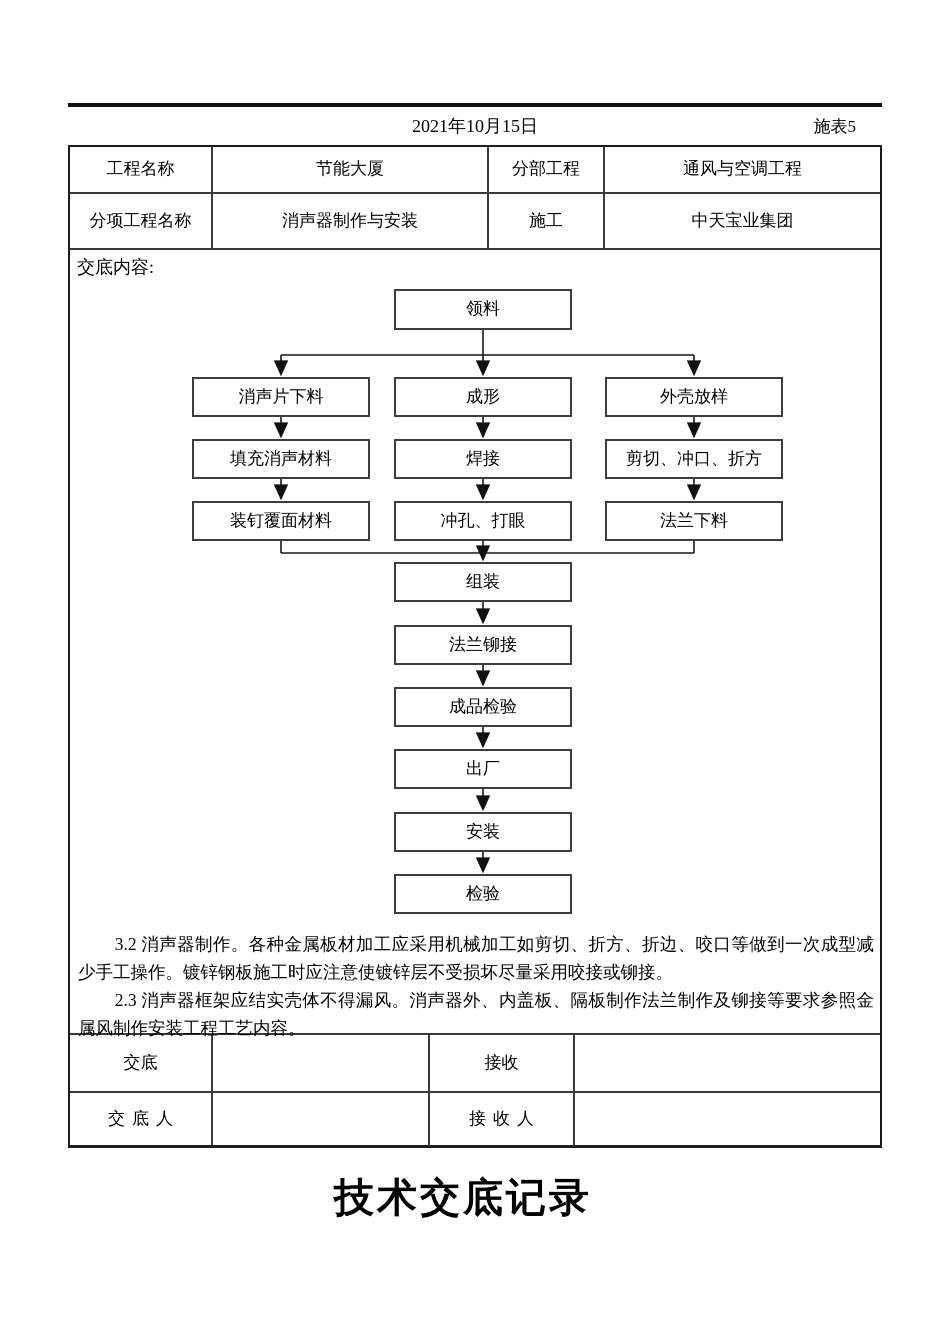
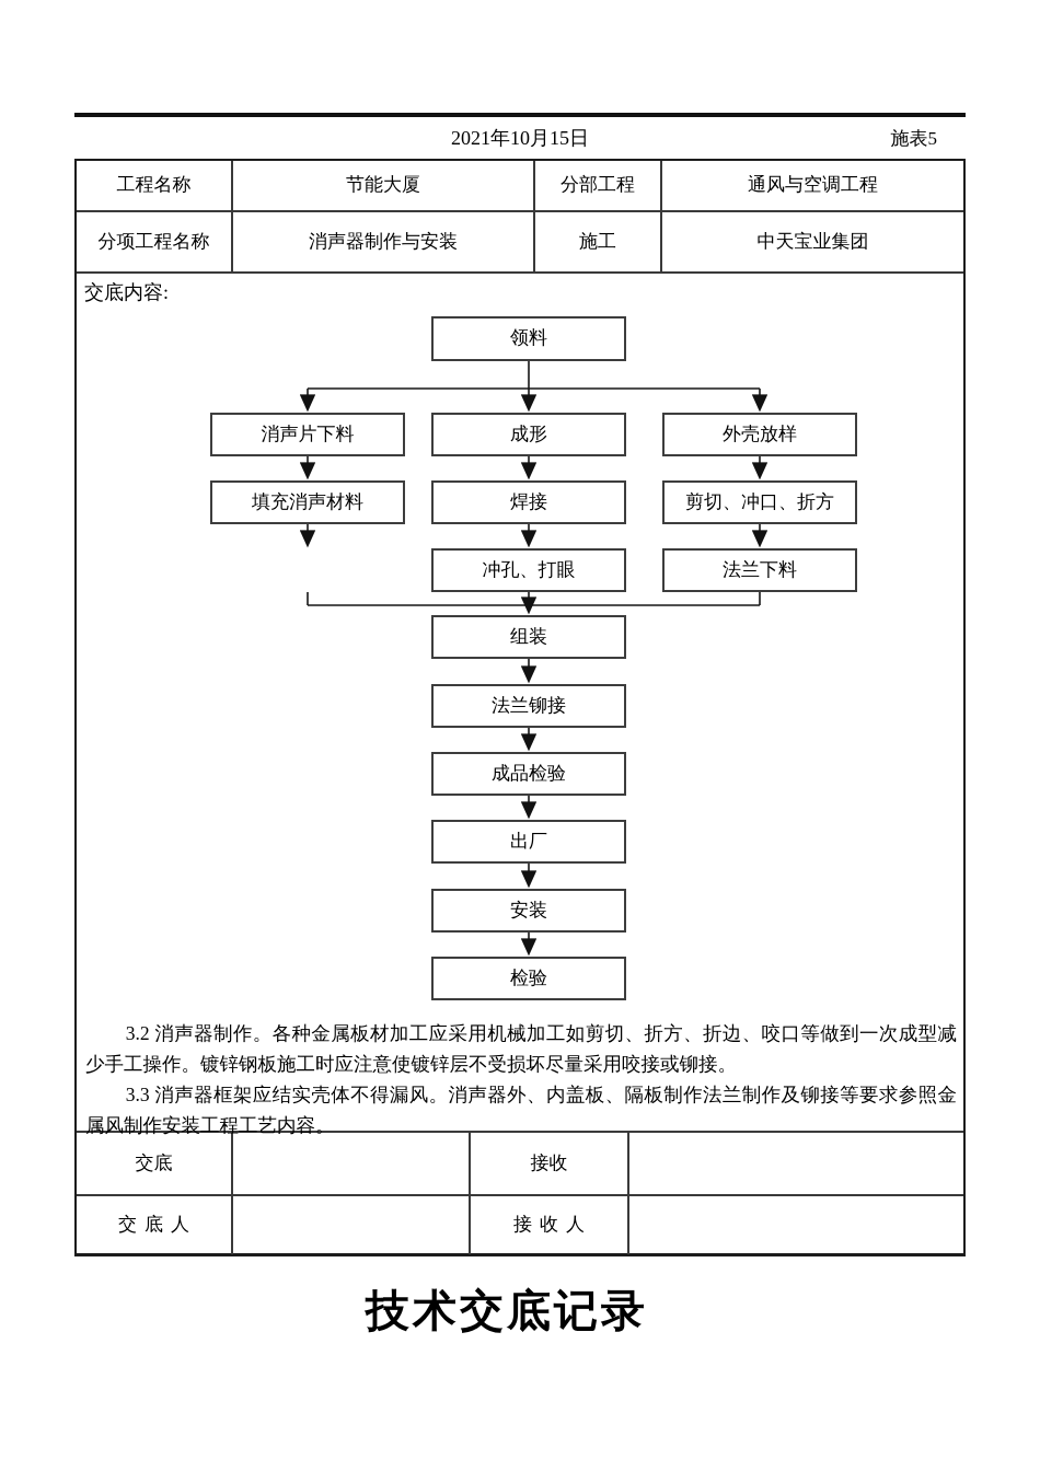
  2021年10月15日
  施表5
  工程名称
  节能大厦
  分部工程
  通风与空调工程
  分项工程名称
  消声器制作与安装
  施工
  中天宝业集团
  交底内容:
  领料
  消声片下料
  成形
  外壳放样
  填充消声材料
  焊接
  剪切、冲口、折方
- 装钉覆面材料
  冲孔、打眼
  法兰下料
  组装
  法兰铆接
  成品检验
  出厂
  安装
  检验
  3.2 消声器制作。各种金属板材加工应采用机械加工如剪切、折方、折边、咬口等做到一次成型减少手工操作。镀锌钢板施工时应注意使镀锌层不受损坏尽量采用咬接或铆接。
- 2.3 消声器框架应结实壳体不得漏风。消声器外、内盖板、隔板制作法兰制作及铆接等要求参照金属风制作安装工程工艺内容。
+ 3.3 消声器框架应结实壳体不得漏风。消声器外、内盖板、隔板制作法兰制作及铆接等要求参照金属风制作安装工程工艺内容。
  交底
  接收
  交底人
  接收人
  技术交底记录
